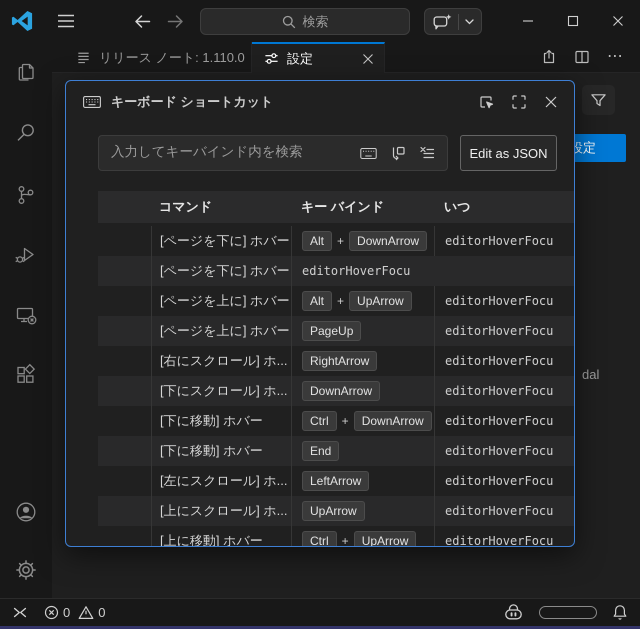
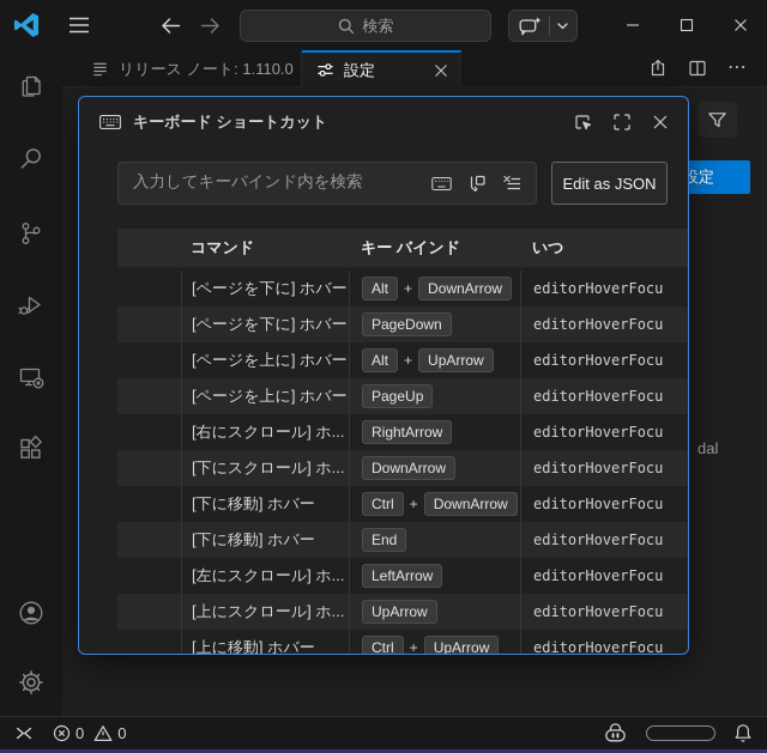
  検索
  リリース ノート: 1.110.0
  設定
  ⋯
  設定
  dal
  キーボード ショートカット
  入力してキーバインド内を検索
  Edit as JSON
  コマンド
  キー バインド
  いつ
  [ページを下に] ホバー
  Alt
  +
  DownArrow
  editorHoverFocu
  [ページを下に] ホバー
+ PageDown
  editorHoverFocu
  [ページを上に] ホバー
  Alt
  +
  UpArrow
  editorHoverFocu
  [ページを上に] ホバー
  PageUp
  editorHoverFocu
  [右にスクロール] ホ...
  RightArrow
  editorHoverFocu
  [下にスクロール] ホ...
  DownArrow
  editorHoverFocu
  [下に移動] ホバー
  Ctrl
  +
  DownArrow
  editorHoverFocu
  [下に移動] ホバー
  End
  editorHoverFocu
  [左にスクロール] ホ...
  LeftArrow
  editorHoverFocu
  [上にスクロール] ホ...
  UpArrow
  editorHoverFocu
  [上に移動] ホバー
  Ctrl
  +
  UpArrow
  editorHoverFocu
  0
  0
